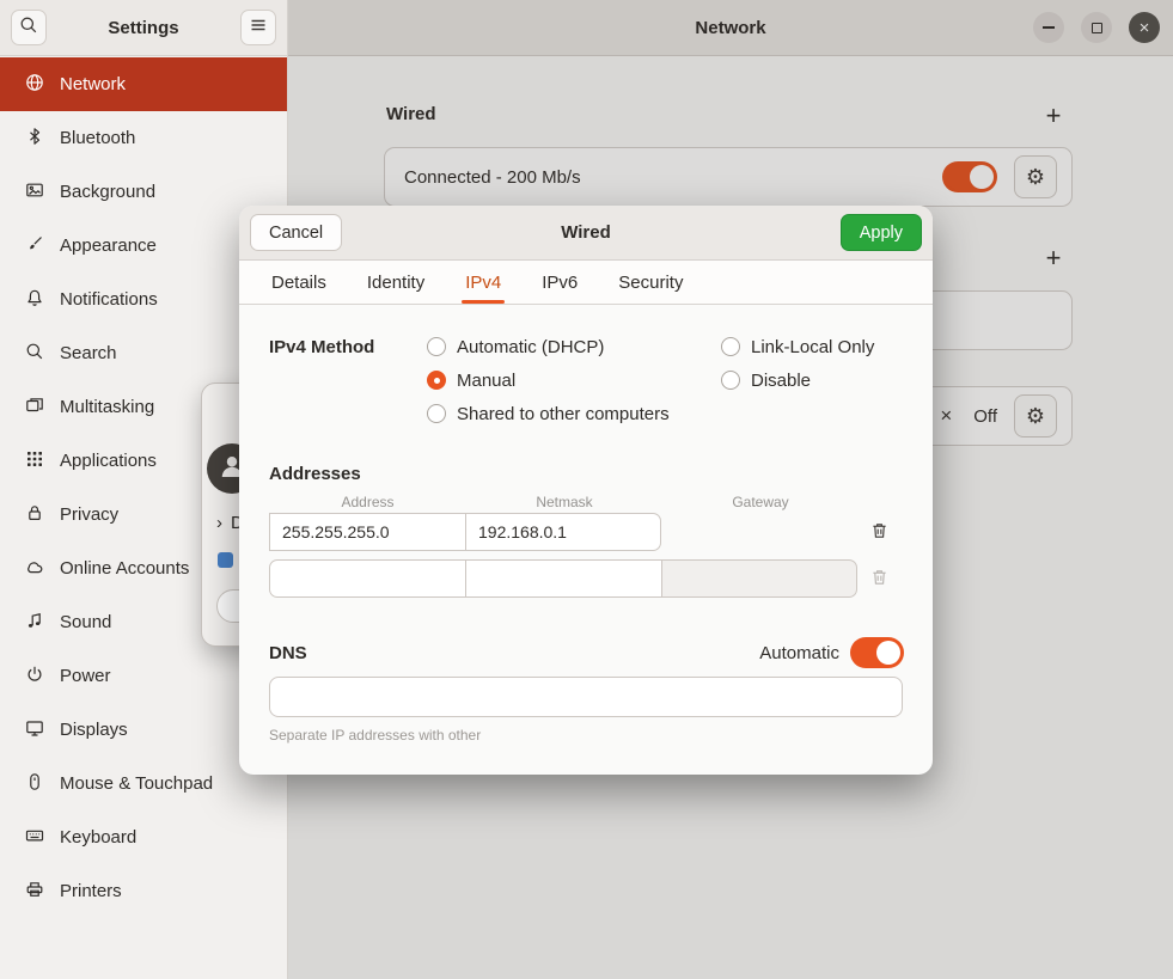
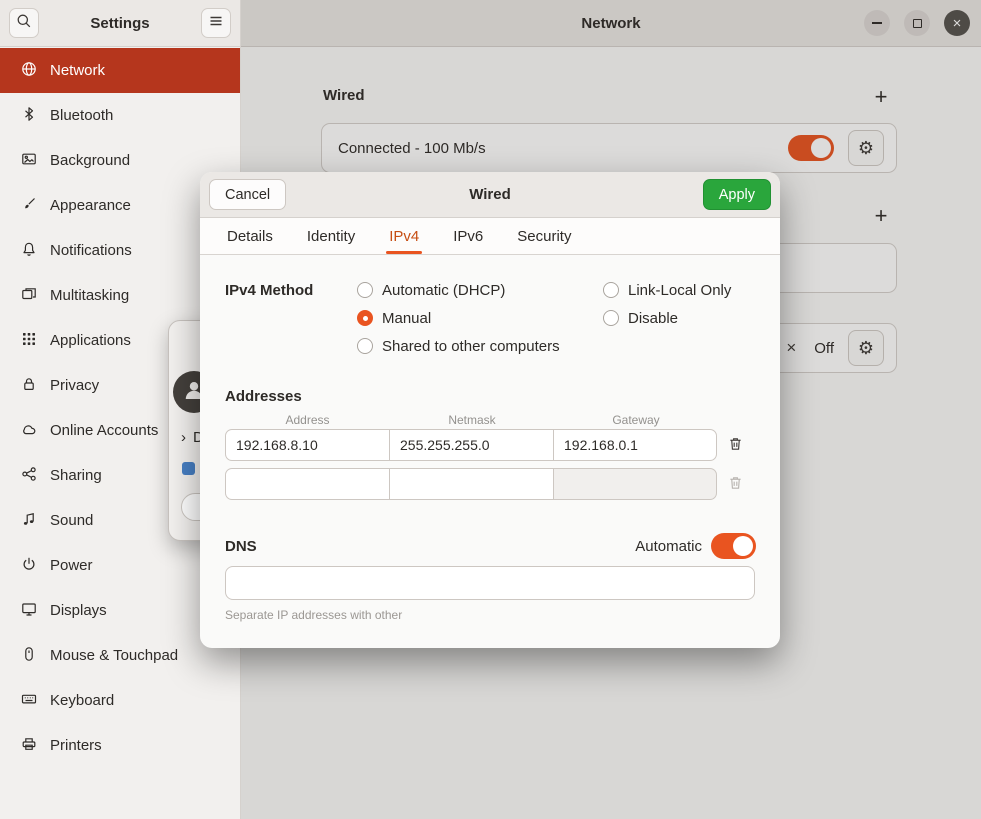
  Settings
  Network
  ×
  Network
  Bluetooth
  Background
  Appearance
  Notifications
- Search
  Multitasking
  Applications
  Privacy
  Online Accounts
+ Sharing
  Sound
  Power
  Displays
  Mouse & Touchpad
  Keyboard
  Printers
  Wired
  +
- Connected - 200 Mb/s
+ Connected - 100 Mb/s
  ⚙
  +
  ×
  Off
  ⚙
  ›
  D
  Wired
  Cancel
  Apply
  Details
  Identity
  IPv4
  IPv6
  Security
  IPv4 Method
  Automatic (DHCP)
  Manual
  Shared to other computers
  Link-Local Only
  Disable
  Addresses
  Address
  Netmask
  Gateway
+ 192.168.8.10
  255.255.255.0
  192.168.0.1
  DNS
  Automatic
  Separate IP addresses with other
